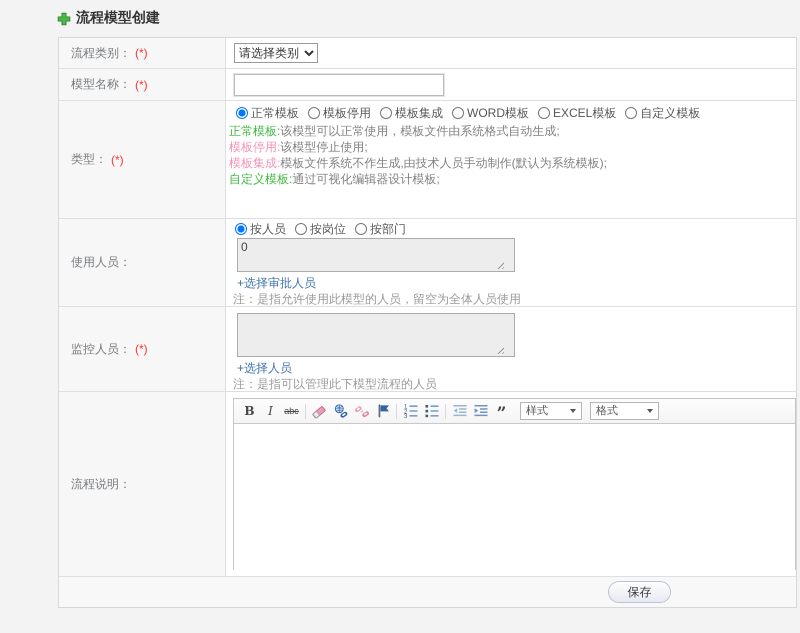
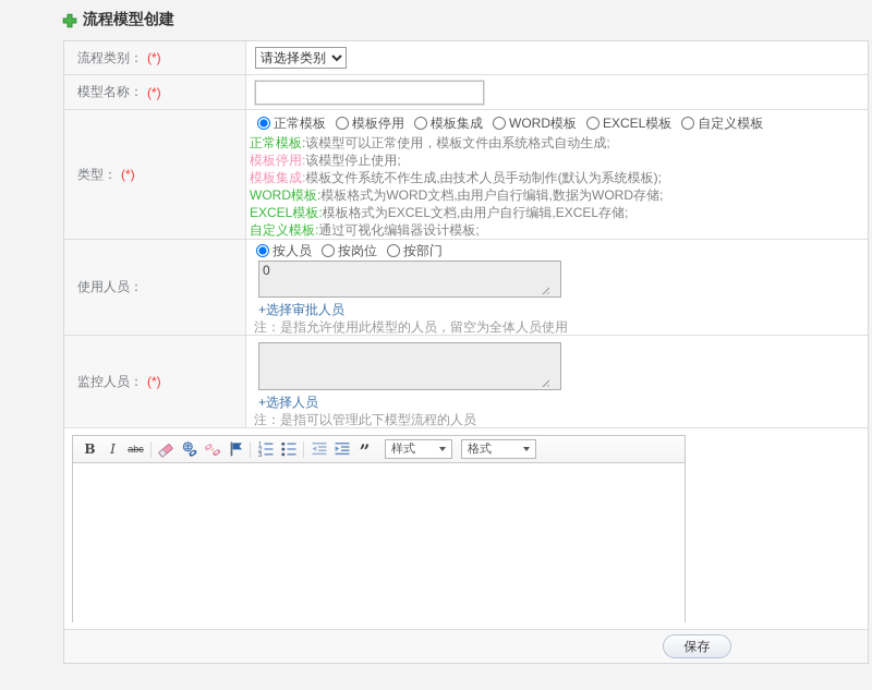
  流程模型创建
  流程类别：
  (*)
  请选择类别
  模型名称：
  (*)
  类型：
  (*)
  正常模板
  模板停用
  模板集成
  WORD模板
  EXCEL模板
  自定义模板
  正常模板:该模型可以正常使用，模板文件由系统格式自动生成;
  模板停用:该模型停止使用;
  模板集成:模板文件系统不作生成,由技术人员手动制作(默认为系统模板);
+ WORD模板:模板格式为WORD文档,由用户自行编辑,数据为WORD存储;
+ EXCEL模板:模板格式为EXCEL文档,由用户自行编辑,EXCEL存储;
  自定义模板:通过可视化编辑器设计模板;
  使用人员：
  按人员
  按岗位
  按部门
  0
  +选择审批人员
  注：是指允许使用此模型的人员，留空为全体人员使用
  监控人员：
  (*)
  +选择人员
  注：是指可以管理此下模型流程的人员
- 流程说明：
  B
  I
  abc
  ”
  样式
  格式
  保存
